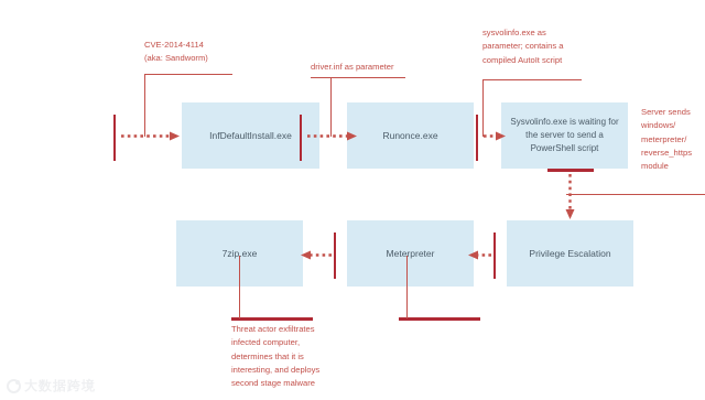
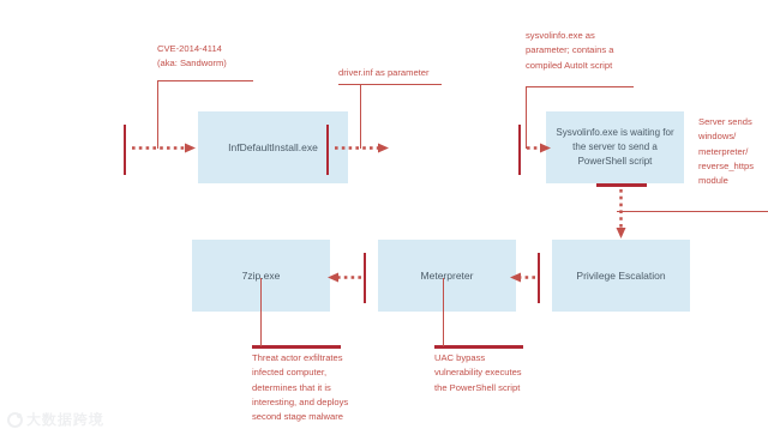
  InfDefaultInstall.exe
- Runonce.exe
  Sysvolinfo.exe is waiting for the server to send a PowerShell script
  7zip.exe
  Meterpreter
  Privilege Escalation
  CVE-2014-4114
  (aka: Sandworm)
  driver.inf as parameter
  sysvolinfo.exe as
  parameter; contains a
  compiled AutoIt script
  Server sends
  windows/
  meterpreter/
  reverse_https
  module
  Threat actor exfiltrates
  infected computer,
  determines that it is
  interesting, and deploys
  second stage malware
+ UAC bypass
+ vulnerability executes
+ the PowerShell script
